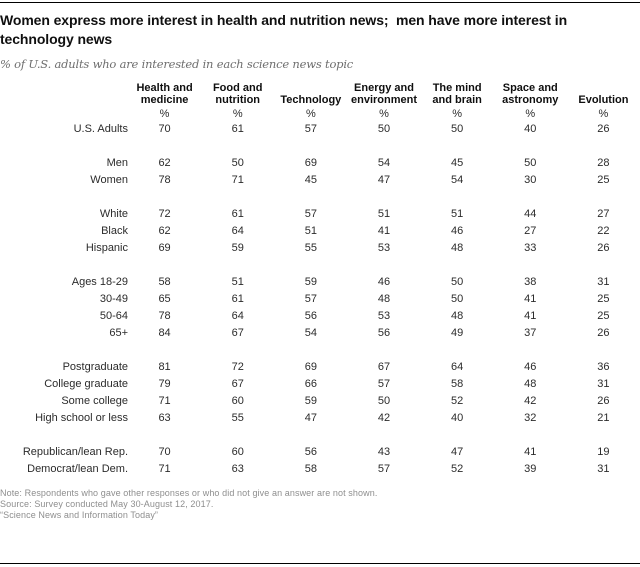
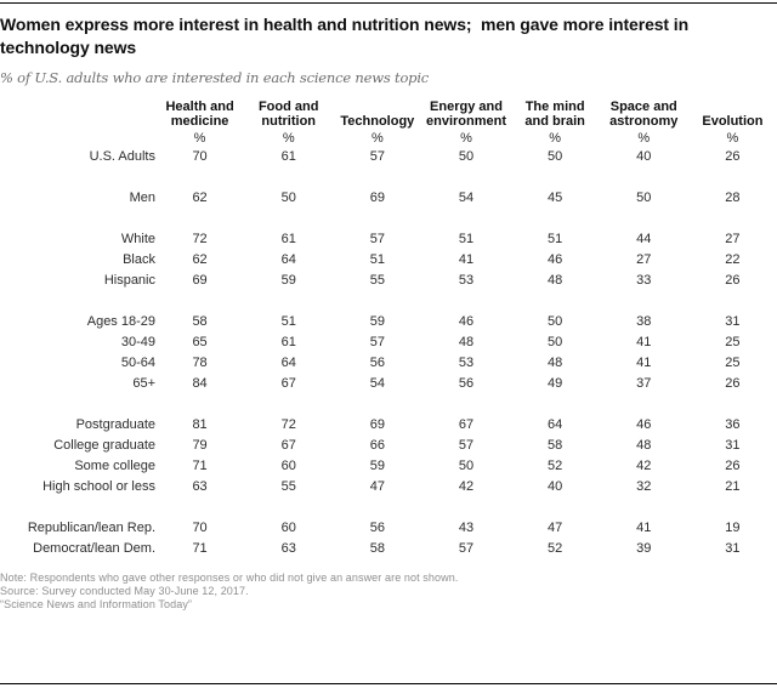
- Women express more interest in health and nutrition news; men have more interest in technology news
+ Women express more interest in health and nutrition news; men gave more interest in technology news
  % of U.S. adults who are interested in each science news topic
  	Health and medicine	Food and nutrition	Technology	Energy and environment	The mind and brain	Space and astronomy	Evolution
  	%	%	%	%	%	%	%
  U.S. Adults	70	61	57	50	50	40	26
  Men	62	50	69	54	45	50	28
- Women	78	71	45	47	54	30	25
  White	72	61	57	51	51	44	27
  Black	62	64	51	41	46	27	22
  Hispanic	69	59	55	53	48	33	26
  Ages 18-29	58	51	59	46	50	38	31
  30-49	65	61	57	48	50	41	25
  50-64	78	64	56	53	48	41	25
  65+	84	67	54	56	49	37	26
  Postgraduate	81	72	69	67	64	46	36
  College graduate	79	67	66	57	58	48	31
  Some college	71	60	59	50	52	42	26
  High school or less	63	55	47	42	40	32	21
  Republican/lean Rep.	70	60	56	43	47	41	19
  Democrat/lean Dem.	71	63	58	57	52	39	31
  Note: Respondents who gave other responses or who did not give an answer are not shown.
- Source: Survey conducted May 30-August 12, 2017.
+ Source: Survey conducted May 30-June 12, 2017.
  “Science News and Information Today”
